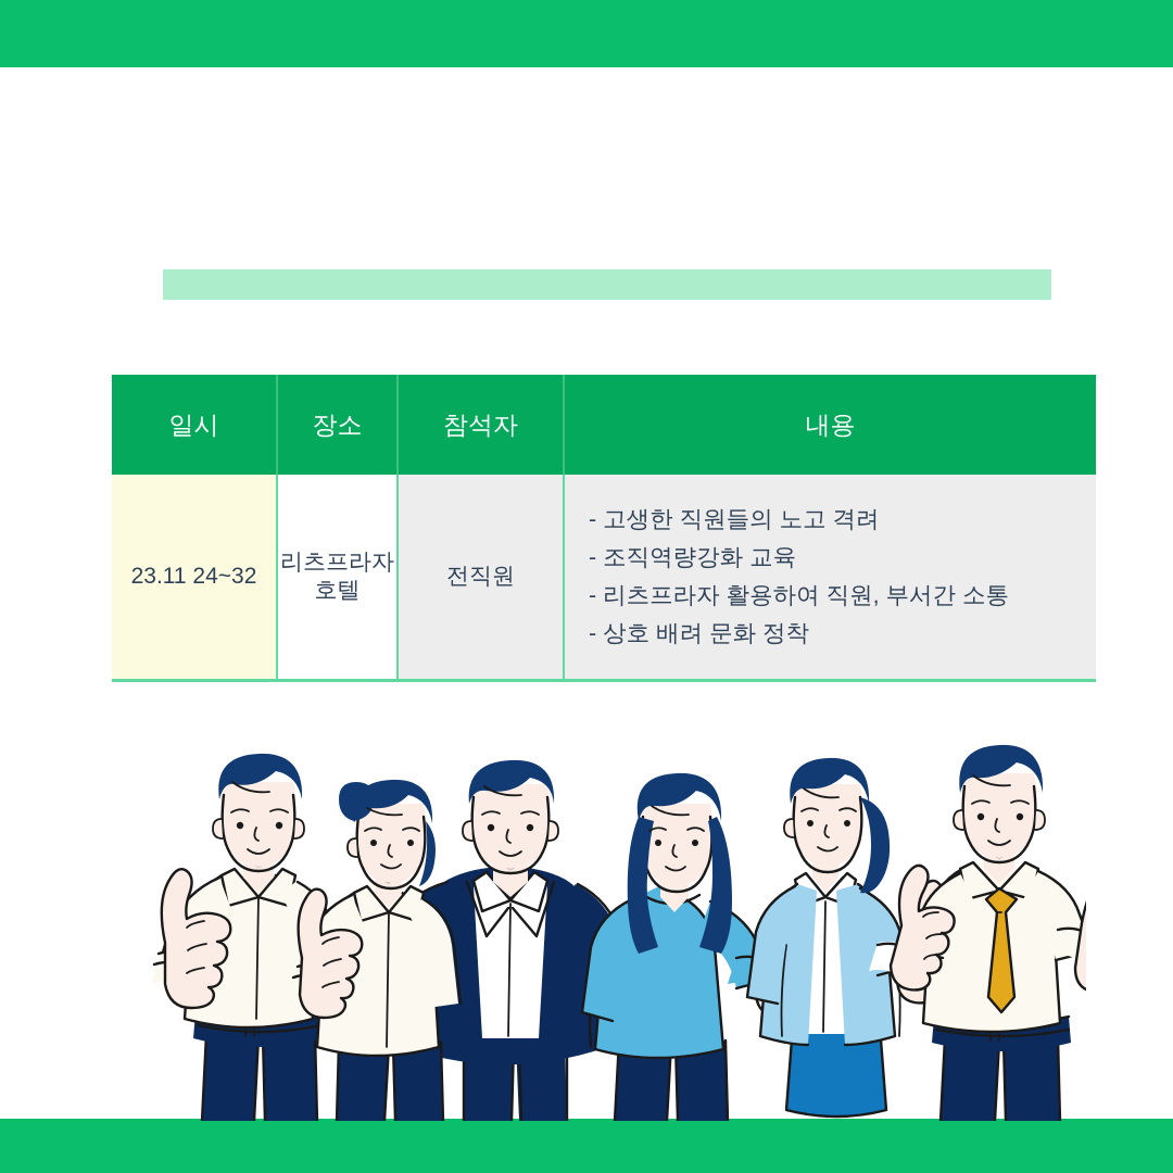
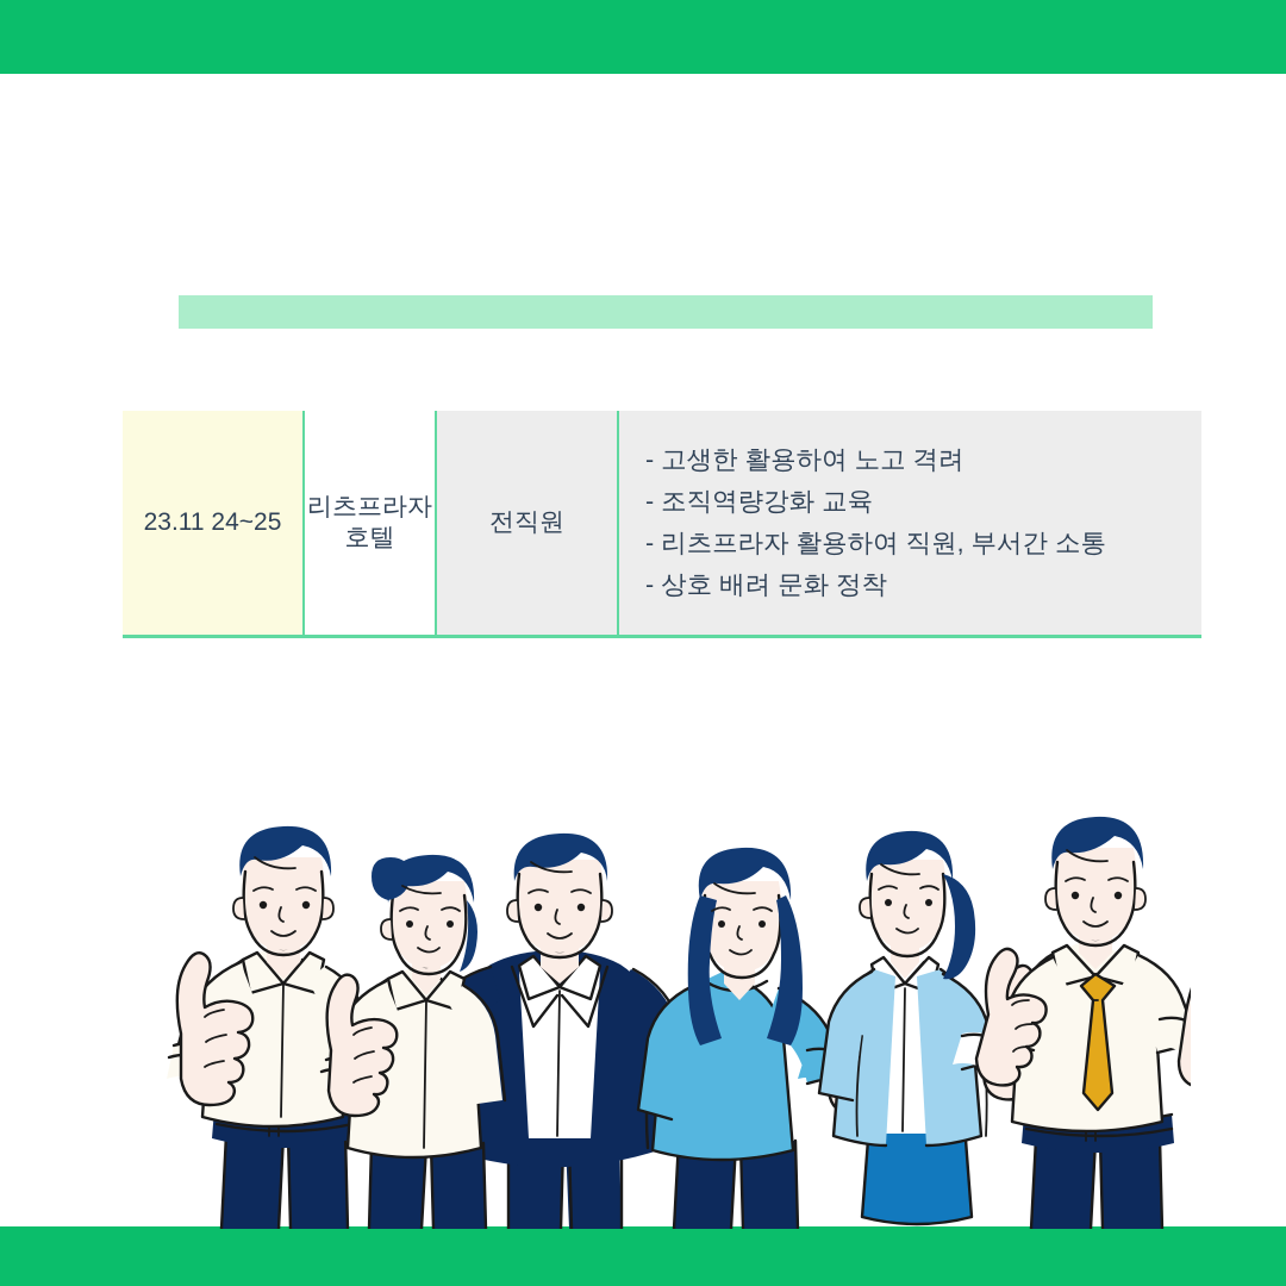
- 일시
- 장소
- 참석자
- 내용
- 23.11 24~32
+ 23.11 24~25
  리츠프라자
  호텔
  전직원
- - 고생한 직원들의 노고 격려
+ - 고생한 활용하여 노고 격려
  - 조직역량강화 교육
  - 리츠프라자 활용하여 직원, 부서간 소통
  - 상호 배려 문화 정착
